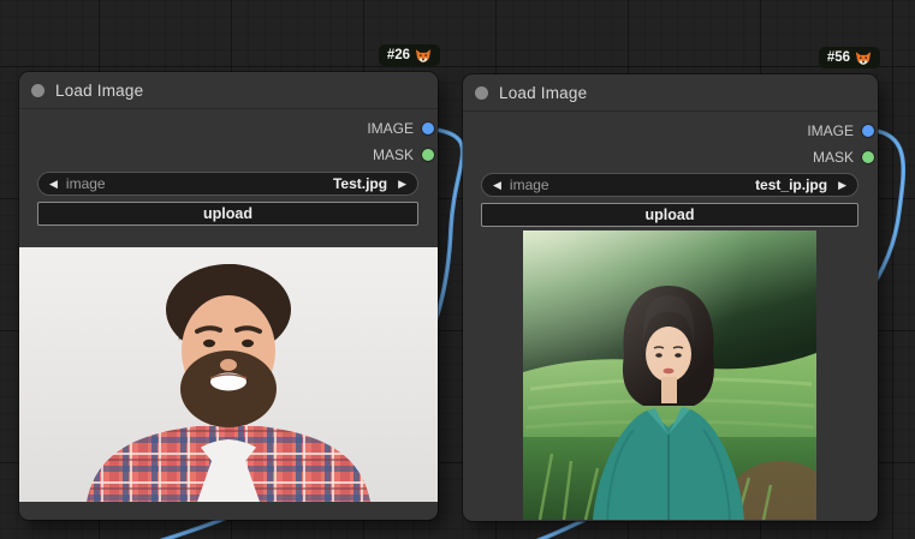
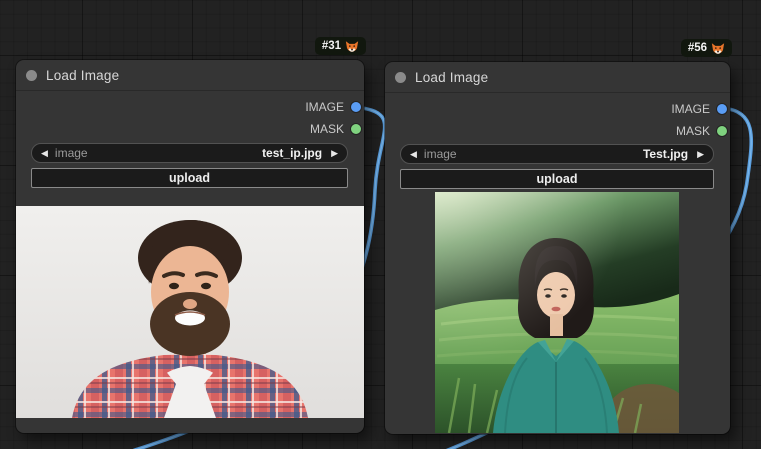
- #26
+ #31
  Load Image
  IMAGE
  MASK
  ◀
  image
- Test.jpg
+ test_ip.jpg
  ▶
  upload
  #56
  Load Image
  IMAGE
  MASK
  ◀
  image
- test_ip.jpg
+ Test.jpg
  ▶
  upload
